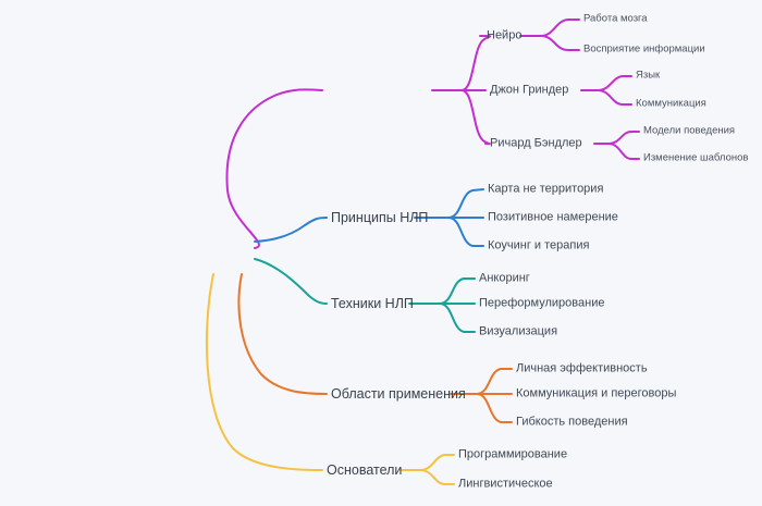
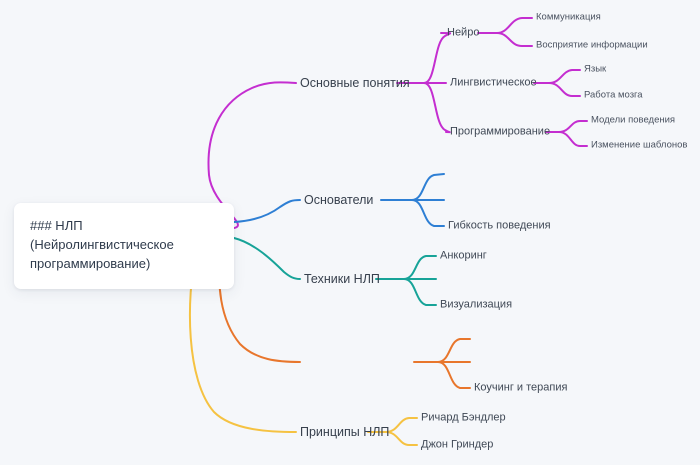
+ ### НЛП (Нейролингвистическое программирование)
+ Основные понятия
- Принципы НЛП
+ Основатели
  Техники НЛП
- Области применения
- Основатели
+ Принципы НЛП
  Нейро
- Джон Гриндер
+ Лингвистическое
- Ричард Бэндлер
+ Программирование
- Работа мозга
+ Коммуникация
  Восприятие информации
  Язык
- Коммуникация
+ Работа мозга
  Модели поведения
  Изменение шаблонов
- Карта не территория
- Позитивное намерение
- Коучинг и терапия
+ Гибкость поведения
  Анкоринг
- Переформулирование
  Визуализация
- Личная эффективность
- Коммуникация и переговоры
- Гибкость поведения
+ Коучинг и терапия
- Программирование
+ Ричард Бэндлер
- Лингвистическое
+ Джон Гриндер
